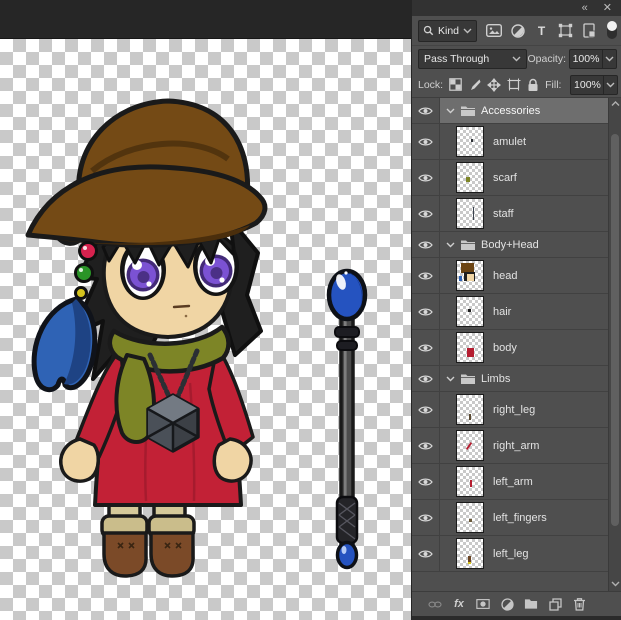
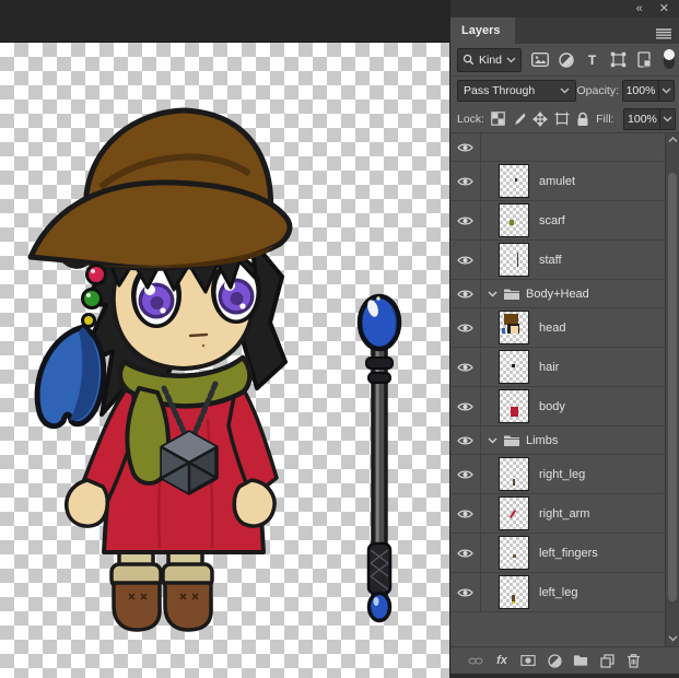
  «
  ✕
+ Layers
  Kind
  T
  Pass Through
  Opacity:
  100%
  Lock:
  Fill:
  100%
- Accessories
  amulet
  scarf
  staff
  Body+Head
  head
  hair
  body
  Limbs
  right_leg
  right_arm
- left_arm
  left_fingers
  left_leg
  fx
